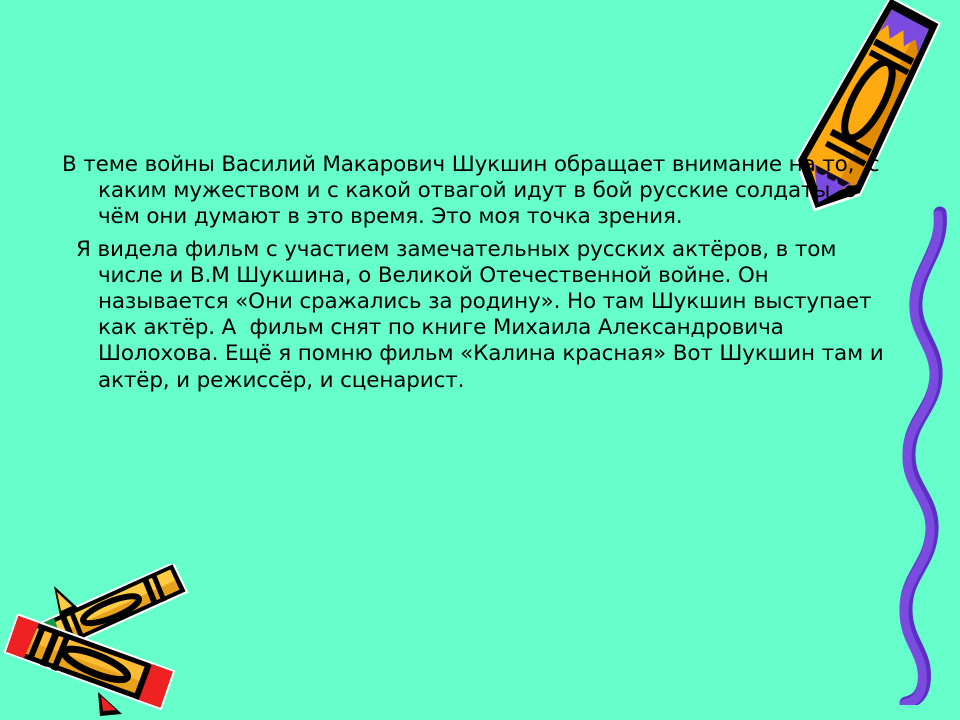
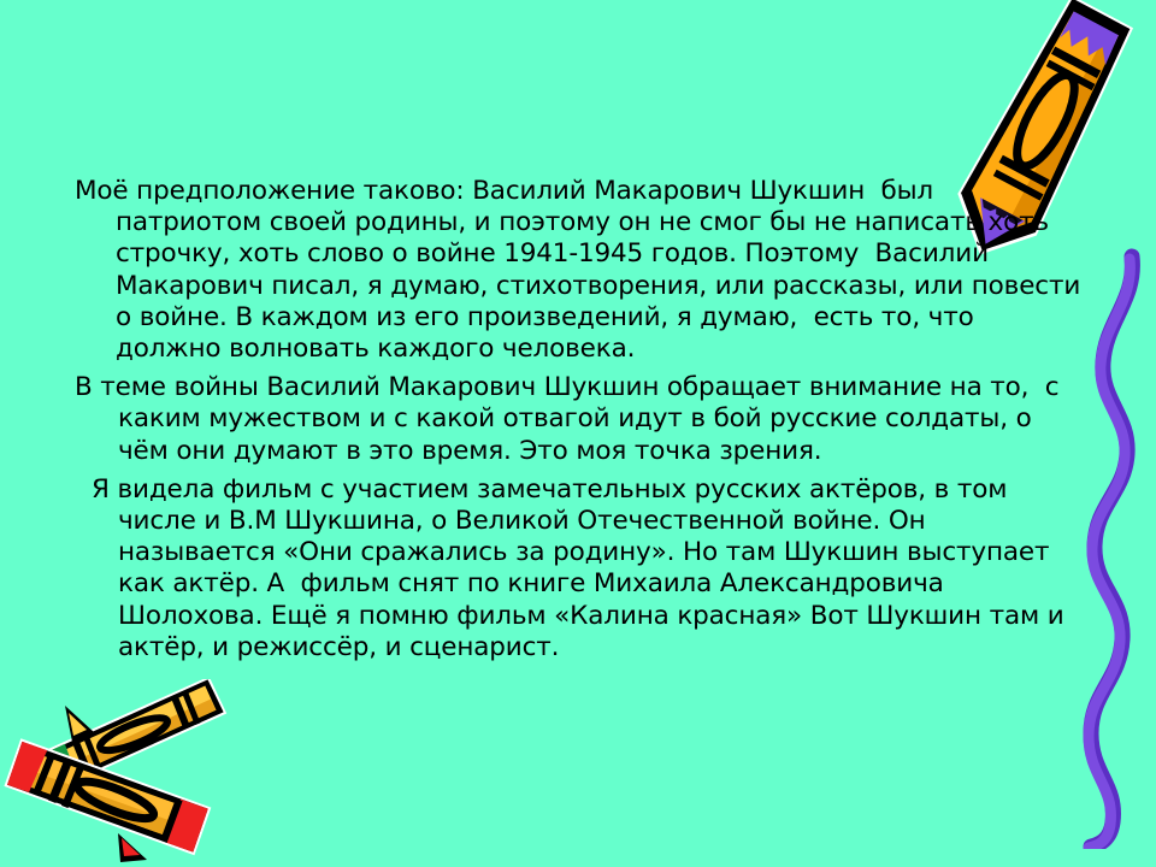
+ Моё предположение таково: Василий Макарович Шукшин был патриотом своей родины, и поэтому он не смог бы не написать хоть строчку, хоть слово о войне 1941-1945 годов. Поэтому Василий Макарович писал, я думаю, стихотворения, или рассказы, или повести о войне. В каждом из его произведений, я думаю, есть то, что должно волновать каждого человека.
  В теме войны Василий Макарович Шукшин обращает внимание на то, с каким мужеством и с какой отвагой идут в бой русские солдаты, о чём они думают в это время. Это моя точка зрения.
  Я видела фильм с участием замечательных русских актёров, в том числе и В.М Шукшина, о Великой Отечественной войне. Он называется «Они сражались за родину». Но там Шукшин выступает как актёр. А фильм снят по книге Михаила Александровича Шолохова. Ещё я помню фильм «Калина красная» Вот Шукшин там и актёр, и режиссёр, и сценарист.
